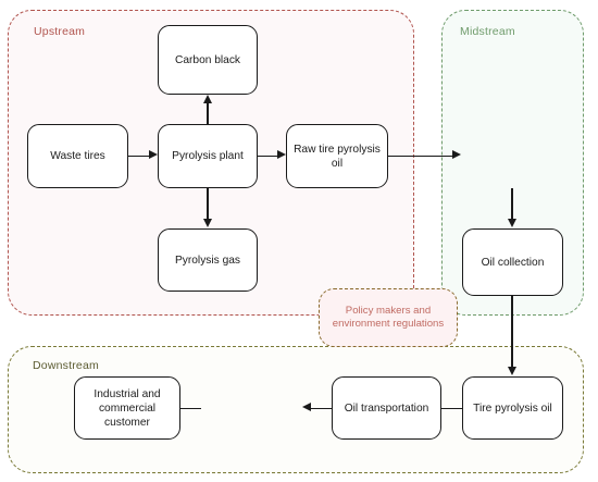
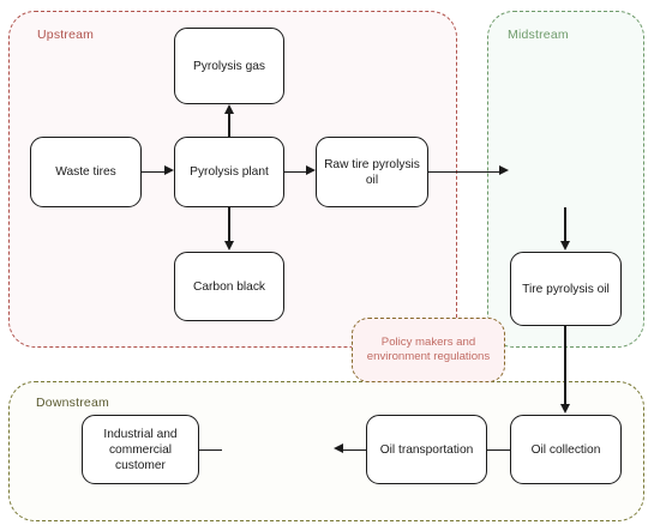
  Upstream
  Midstream
  Downstream
- Carbon black
+ Pyrolysis gas
  Waste tires
  Pyrolysis plant
  Raw tire pyrolysis
  oil
- Pyrolysis gas
+ Carbon black
- Oil collection
+ Tire pyrolysis oil
  Industrial and
  commercial
  customer
  Oil transportation
- Tire pyrolysis oil
+ Oil collection
  Policy makers and
  environment regulations
